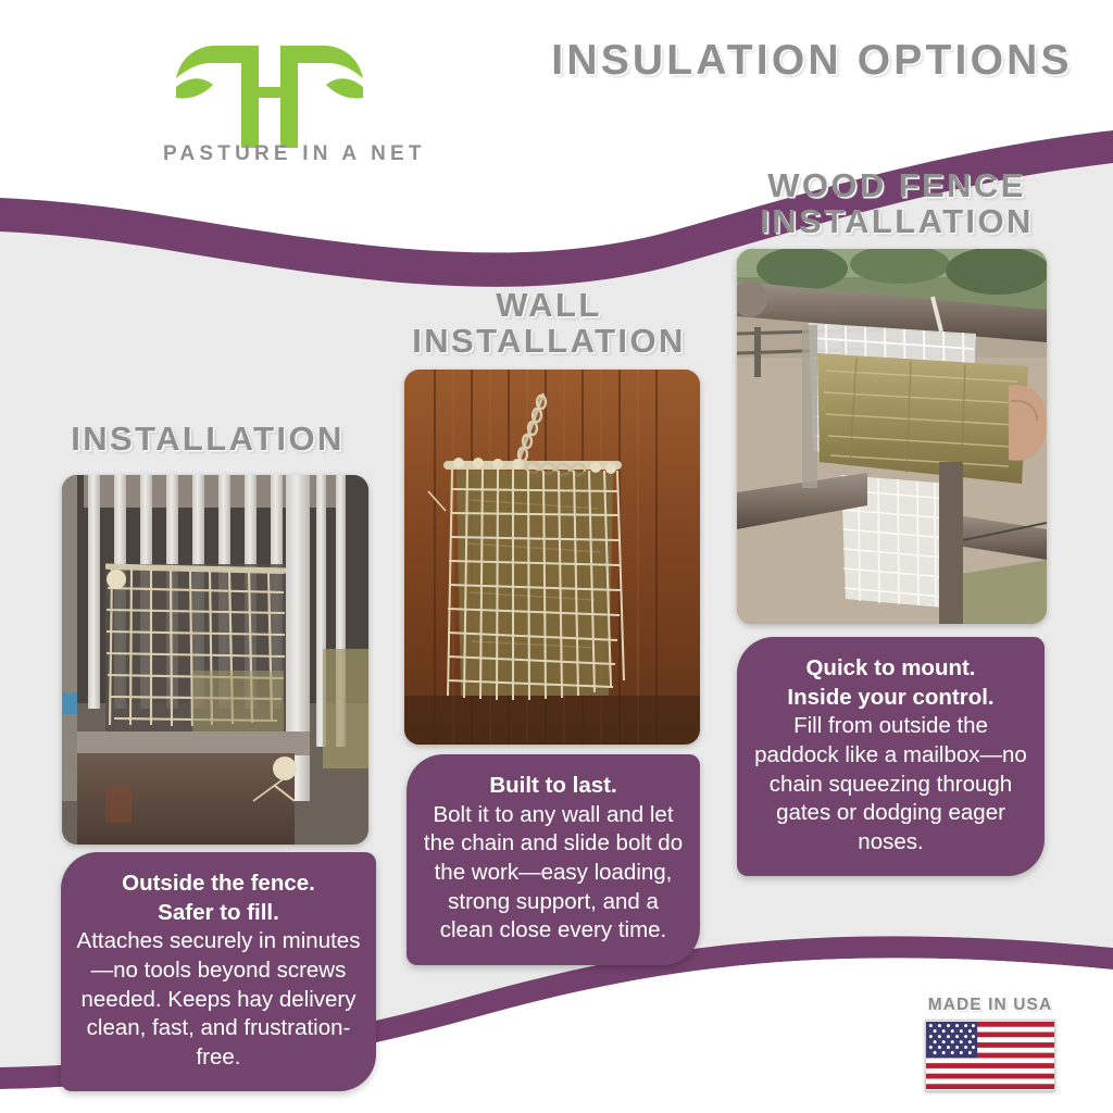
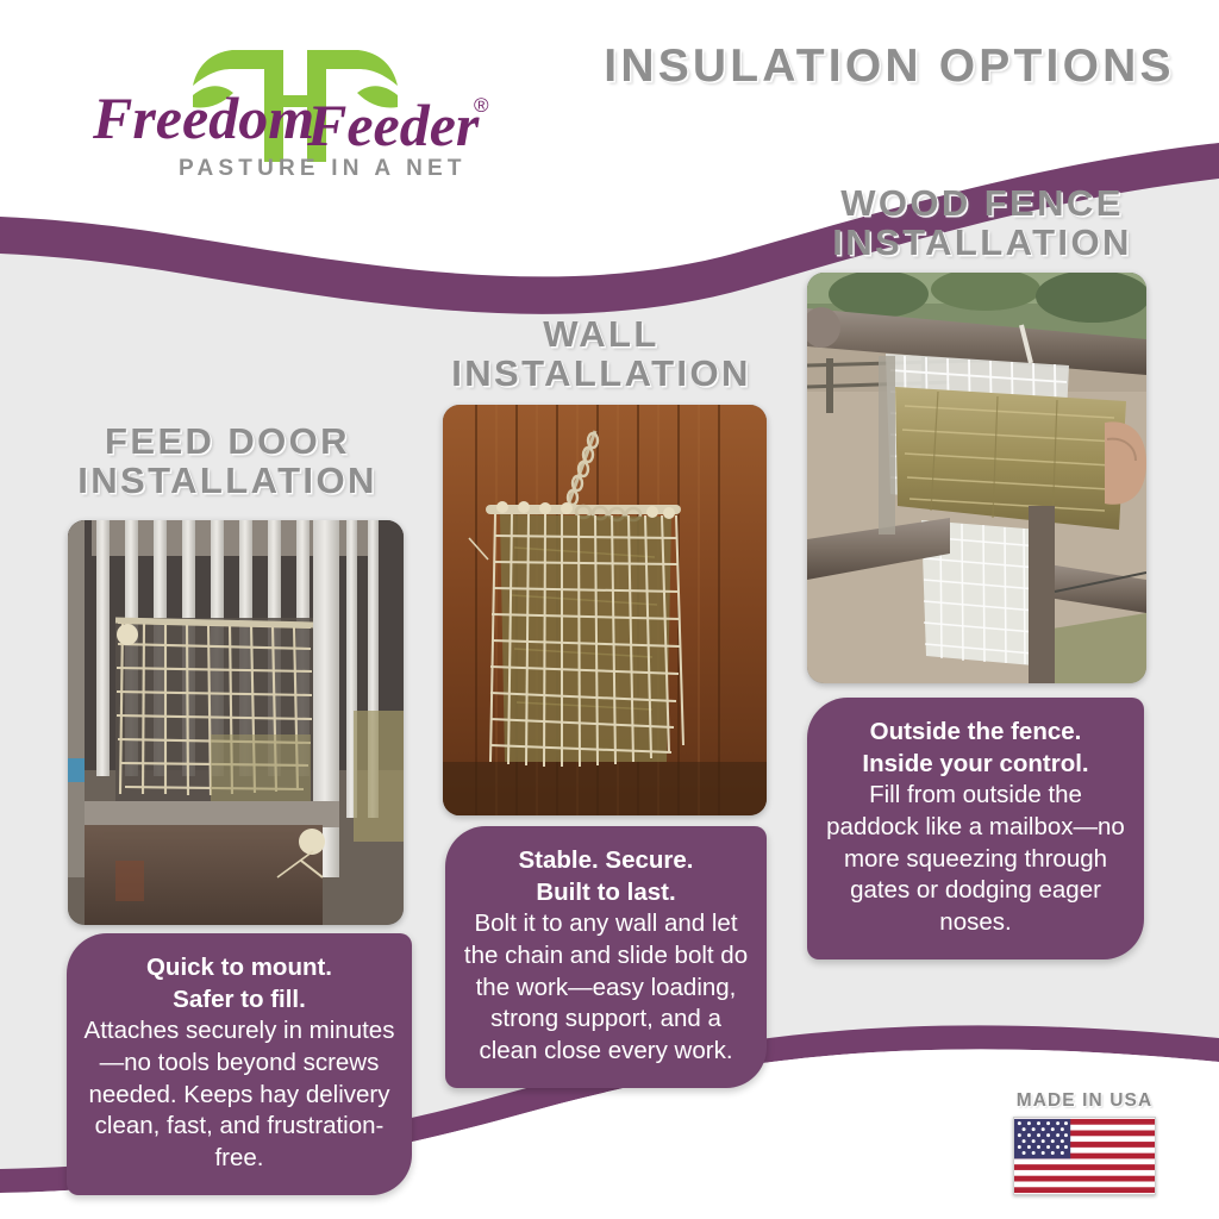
+ Freedom
+ Feeder
+ ®
  PASTURE IN A NET
  INSULATION OPTIONS
+ FEED DOOR
  INSTALLATION
- Outside the fence.
+ Quick to mount.
  Safer to fill.
  Attaches securely in minutes—no tools beyond screws needed. Keeps hay delivery clean, fast, and frustration-free.
  WALL
  INSTALLATION
+ Stable. Secure.
  Built to last.
- Bolt it to any wall and let the chain and slide bolt do the work—easy loading, strong support, and a clean close every time.
+ Bolt it to any wall and let the chain and slide bolt do the work—easy loading, strong support, and a clean close every work.
  WOOD FENCE
  INSTALLATION
- Quick to mount.
+ Outside the fence.
  Inside your control.
- Fill from outside the paddock like a mailbox—no chain squeezing through gates or dodging eager noses.
+ Fill from outside the paddock like a mailbox—no more squeezing through gates or dodging eager noses.
  MADE IN USA
